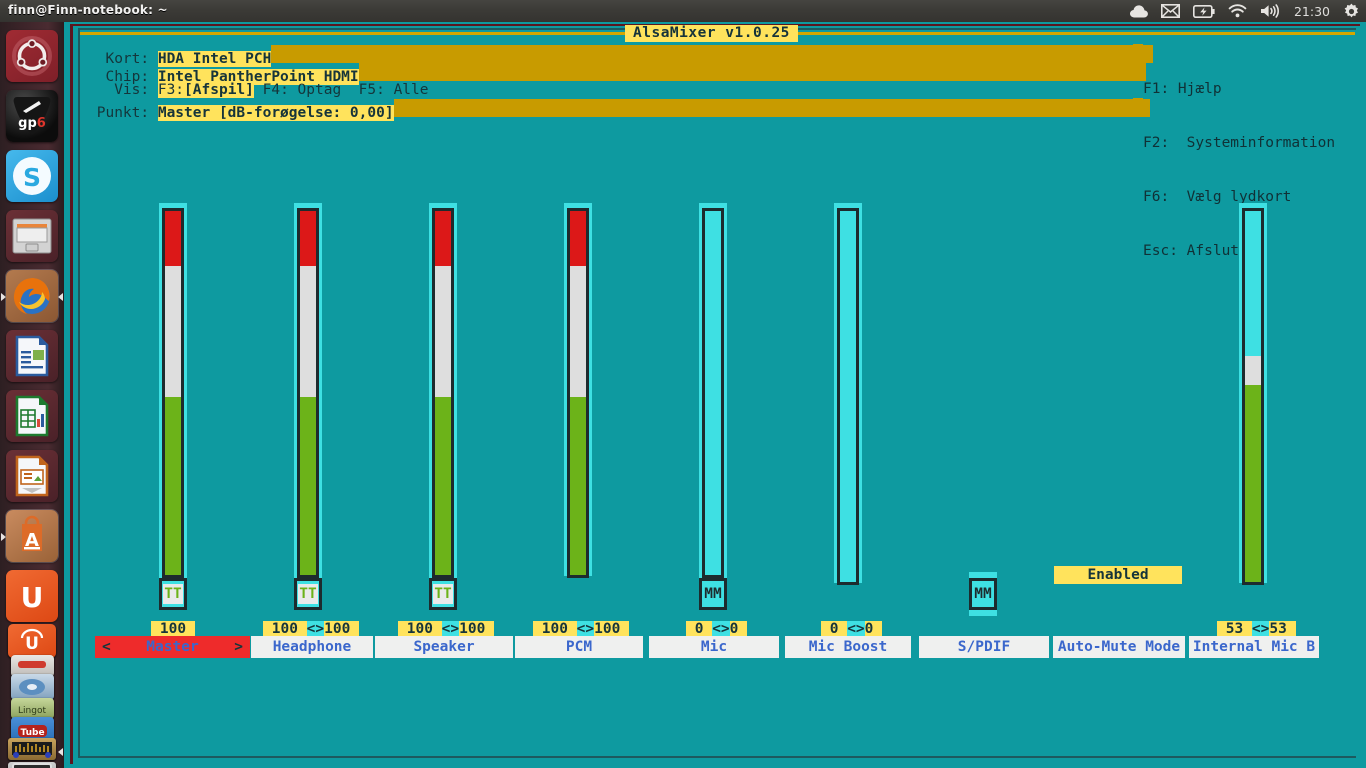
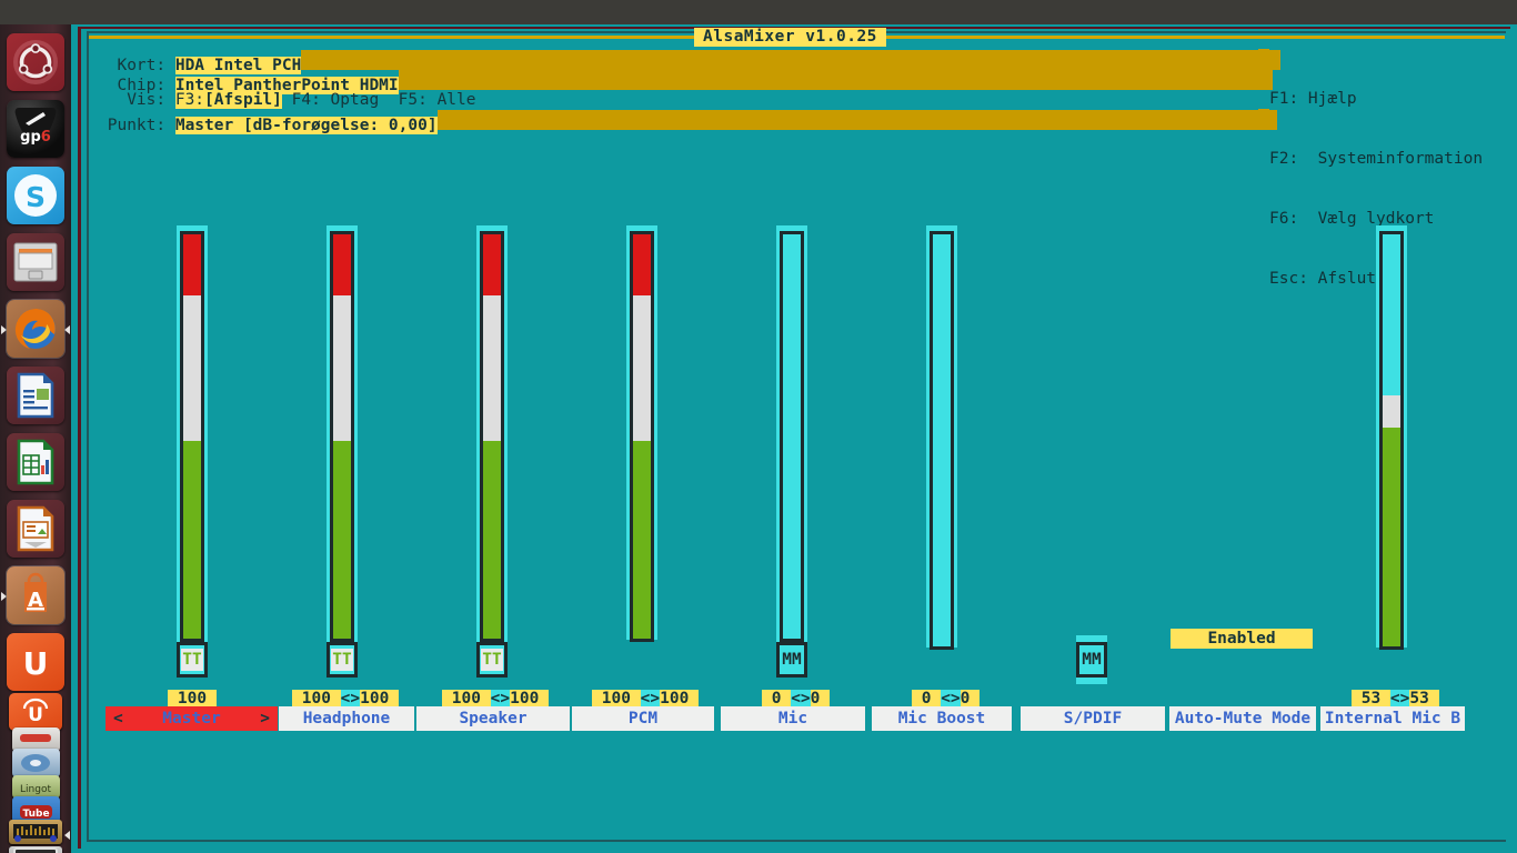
- finn@Finn-notebook: ~
- 21:30
  gp6
  S
  A
  U
  U
  Lingot
  Tube
  AlsaMixer v1.0.25
  Kort: HDA Intel PCH
  Chip: Intel PantherPoint HDMI
  Vis: F3:[Afspil] F4: Optag F5: Alle
  Punkt: Master [dB-forøgelse: 0,00]
  F1: Hjælp
  F2: Systeminformation
  F6: Vælg lydkort
  Esc: Afslut
  TT
  100
  <
  Master
  >
  TT
  100 <>100
  Headphone
  TT
  100 <>100
  Speaker
  100 <>100
  PCM
  MM
  0 <>0
  Mic
  0 <>0
  Mic Boost
  MM
  S/PDIF
  Enabled
  Auto-Mute Mode
  53 <>53
  Internal Mic B
